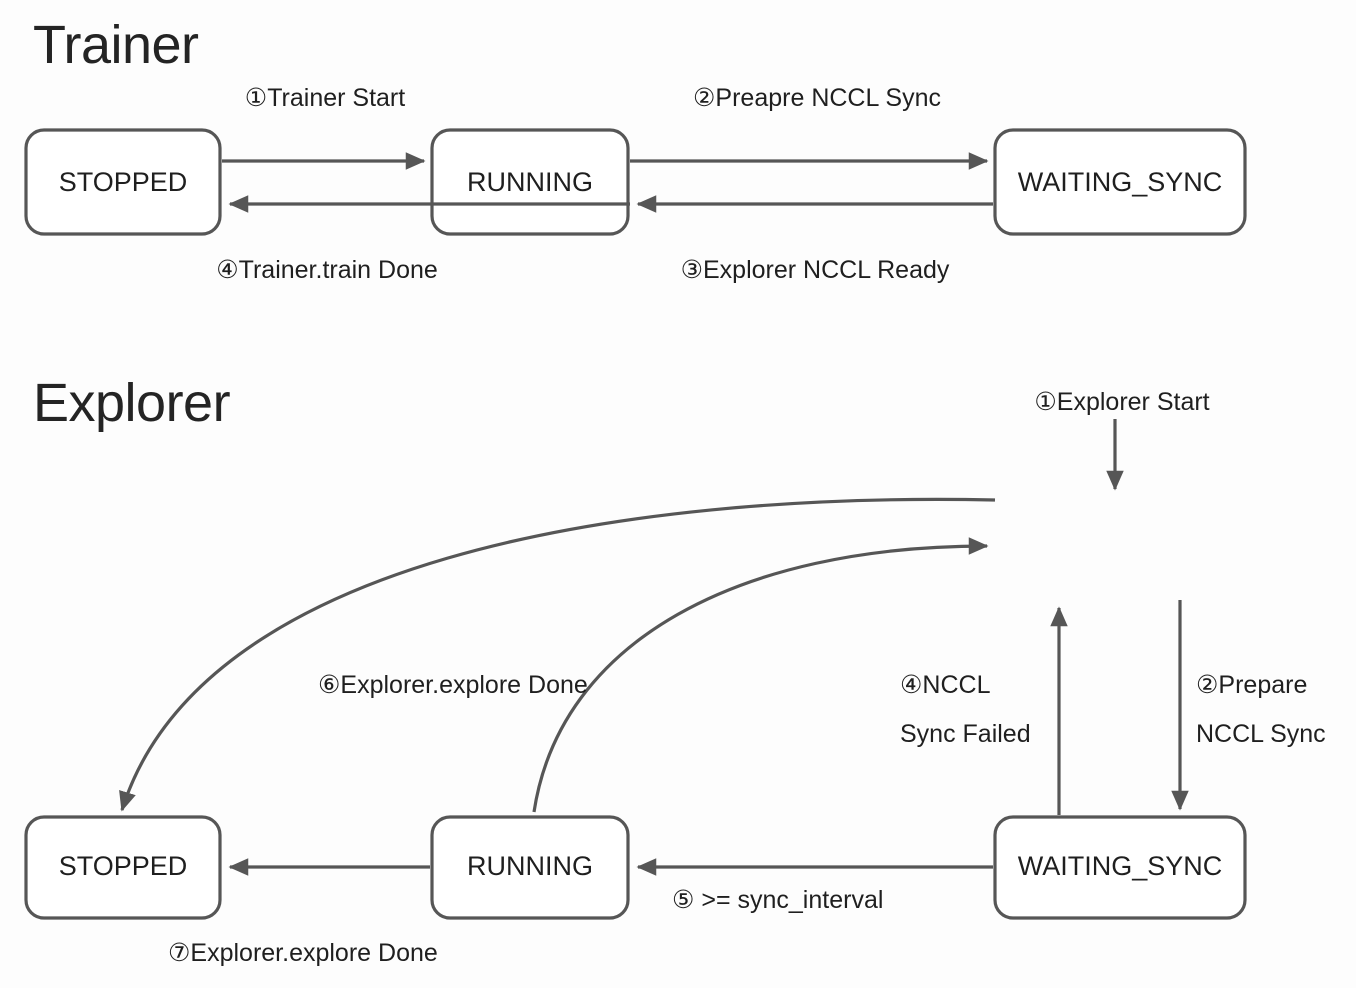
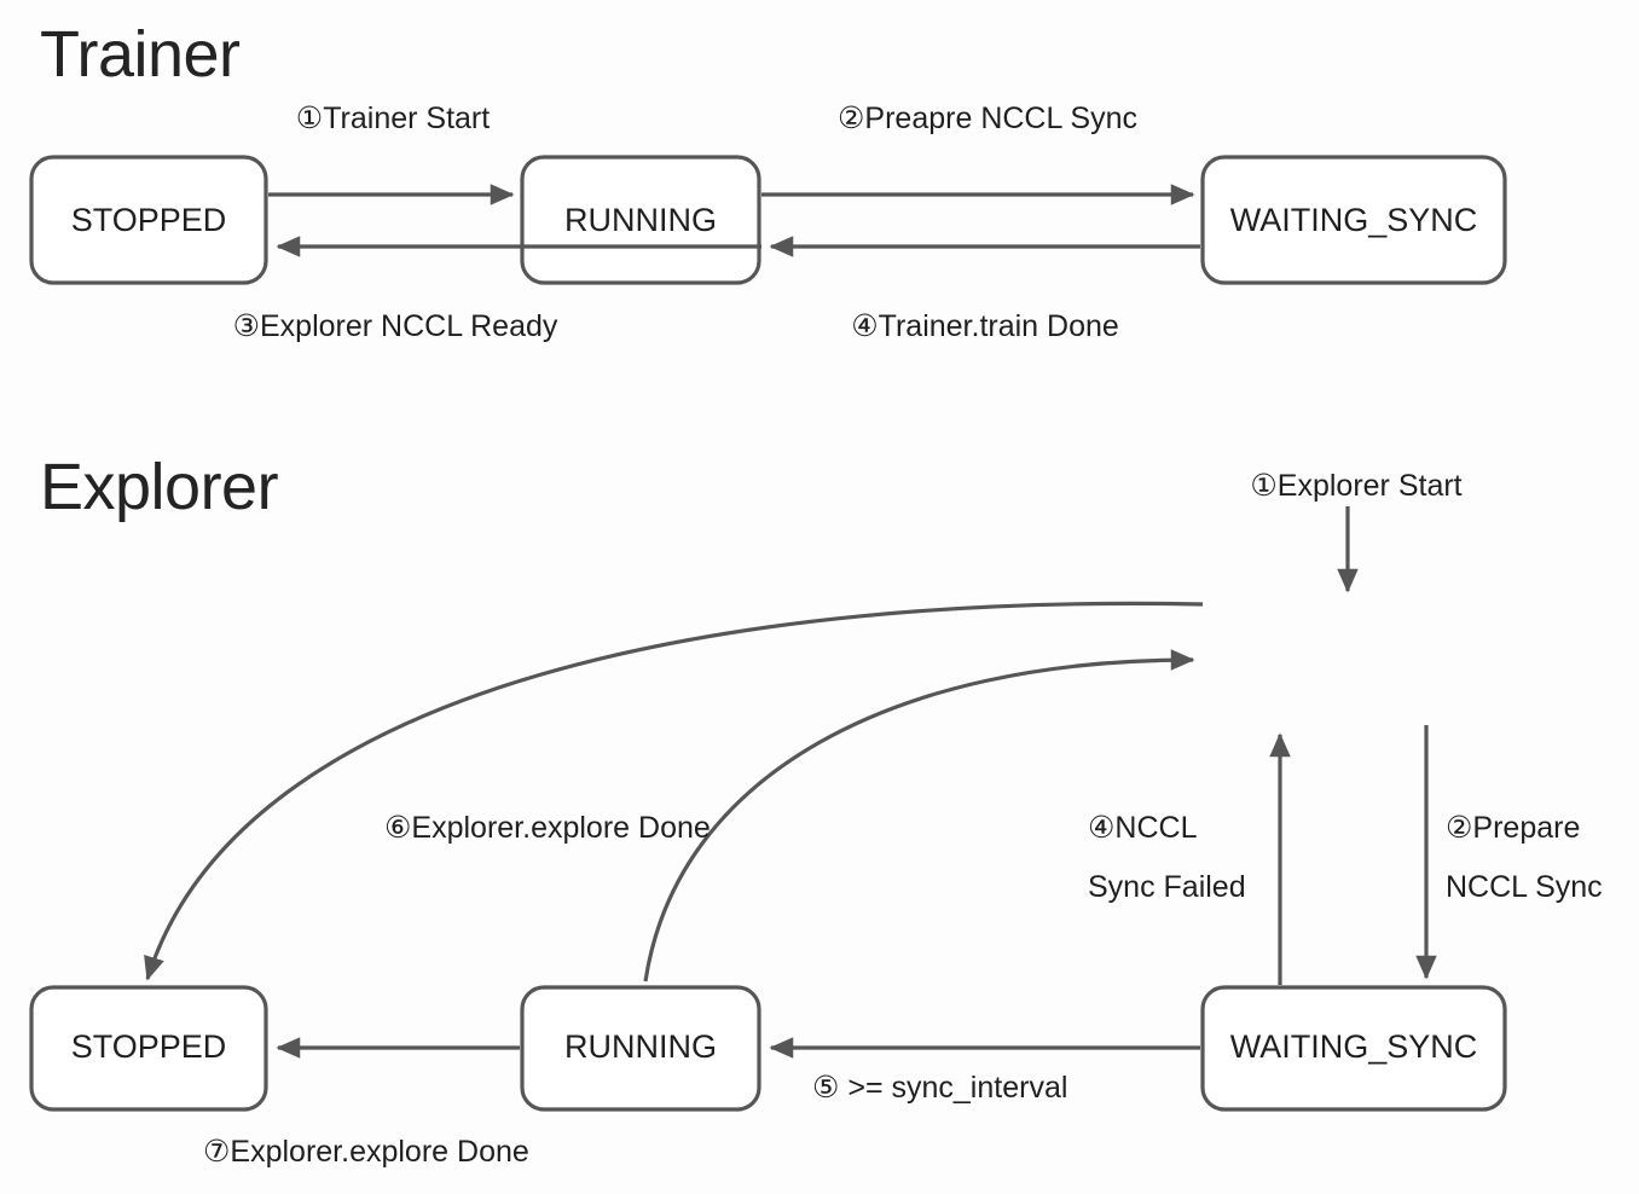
  Trainer
  STOPPED
  RUNNING
  WAITING_SYNC
  ①Trainer Start
- ④Trainer.train Done
+ ③Explorer NCCL Ready
  ②Preapre NCCL Sync
- ③Explorer NCCL Ready
+ ④Trainer.train Done
  Explorer
  STOPPED
  RUNNING
  WAITING_SYNC
  ①Explorer Start
  ②Prepare
  NCCL Sync
  ④NCCL
  Sync Failed
  ⑤ >= sync_interval
  ⑦Explorer.explore Done
  ⑥Explorer.explore Done
